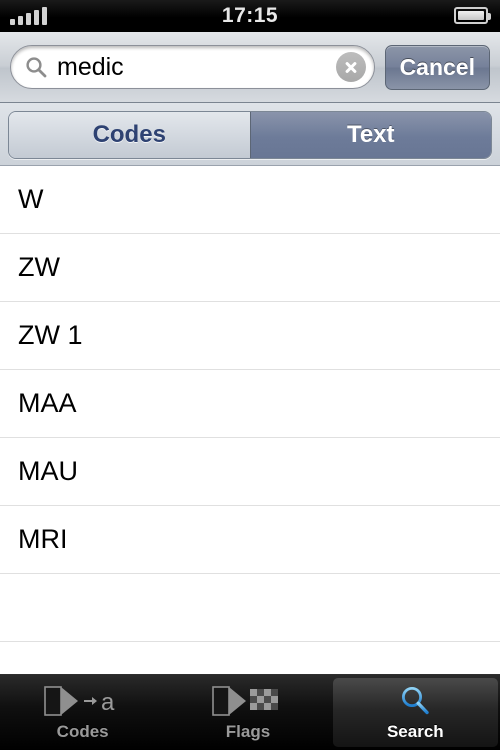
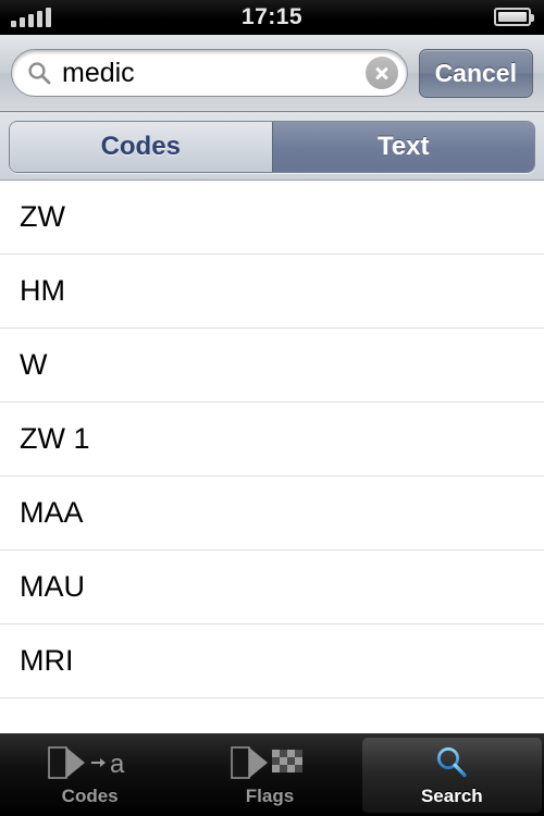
  17:15
  medic
  Cancel
  Codes
  Text
- W
+ ZW
+ HM
- ZW
+ W
  ZW 1
  MAA
  MAU
  MRI
  a
  Codes
  Flags
  Search
